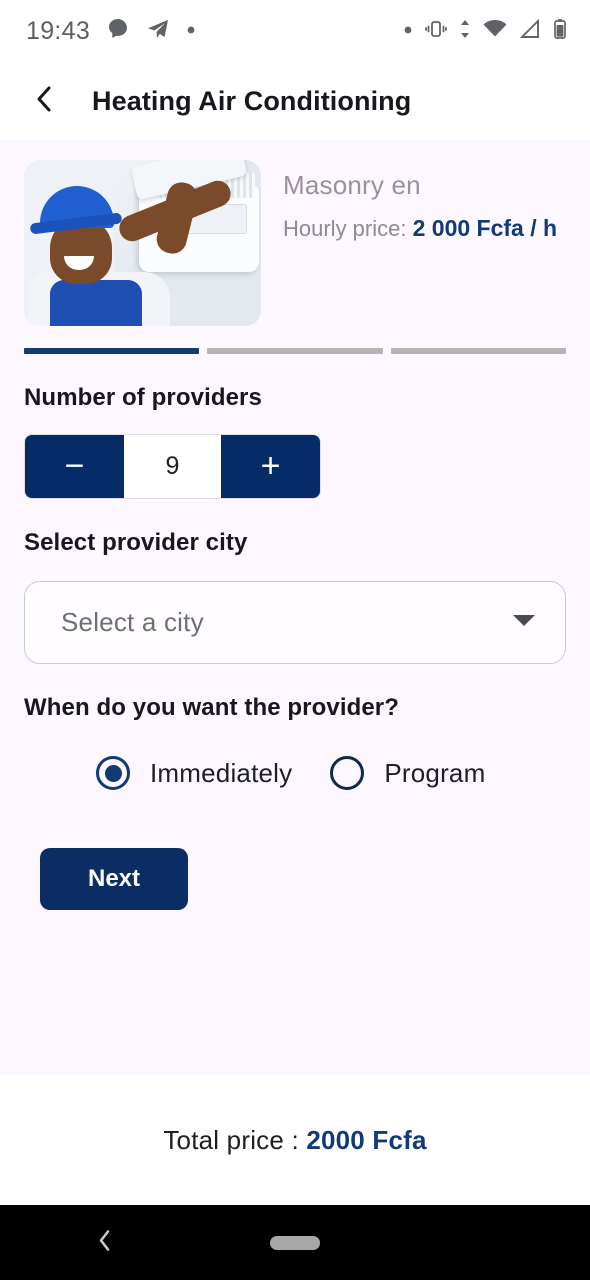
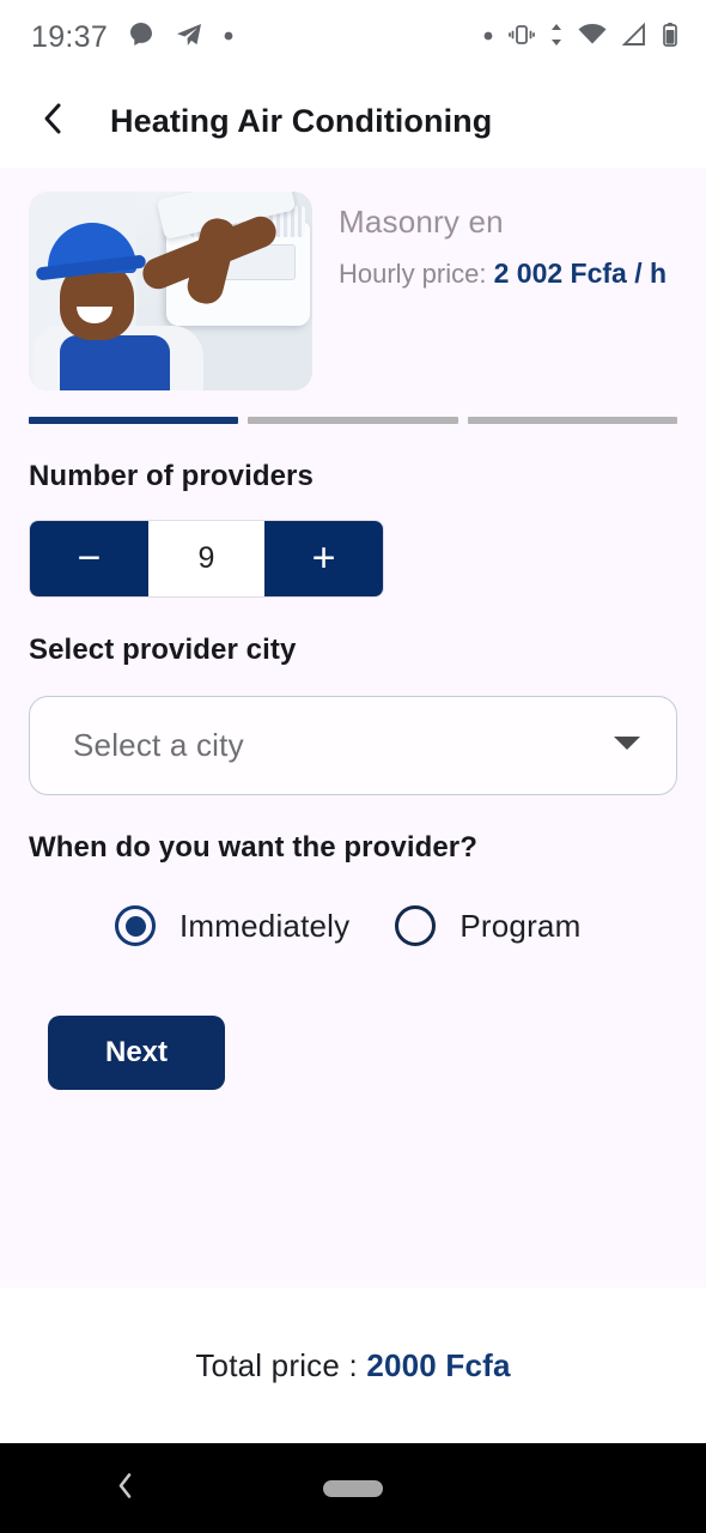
- 19:43
+ 19:37
  4
  Heating Air Conditioning
  Masonry en
- Hourly price: 2 000 Fcfa / h
+ Hourly price: 2 002 Fcfa / h
  Number of providers
  −
  9
  +
  Select provider city
  Select a city
  When do you want the provider?
  Immediately
  Program
  Next
  Total price : 2000 Fcfa
